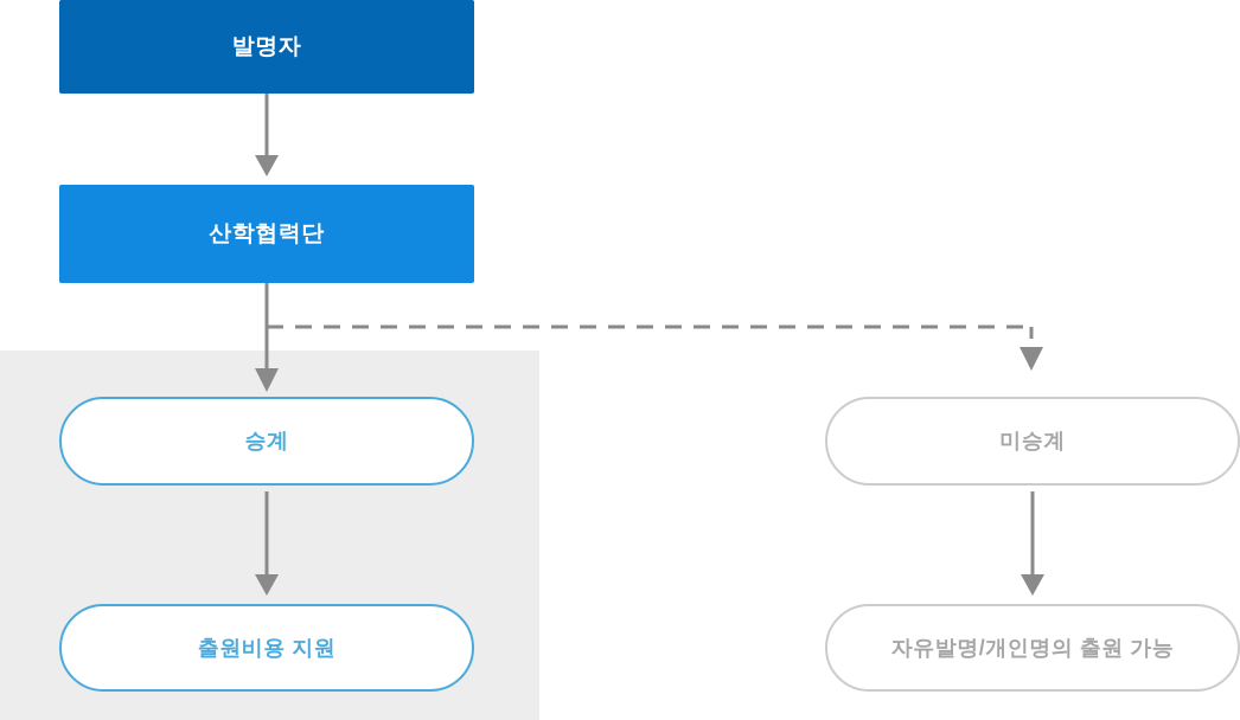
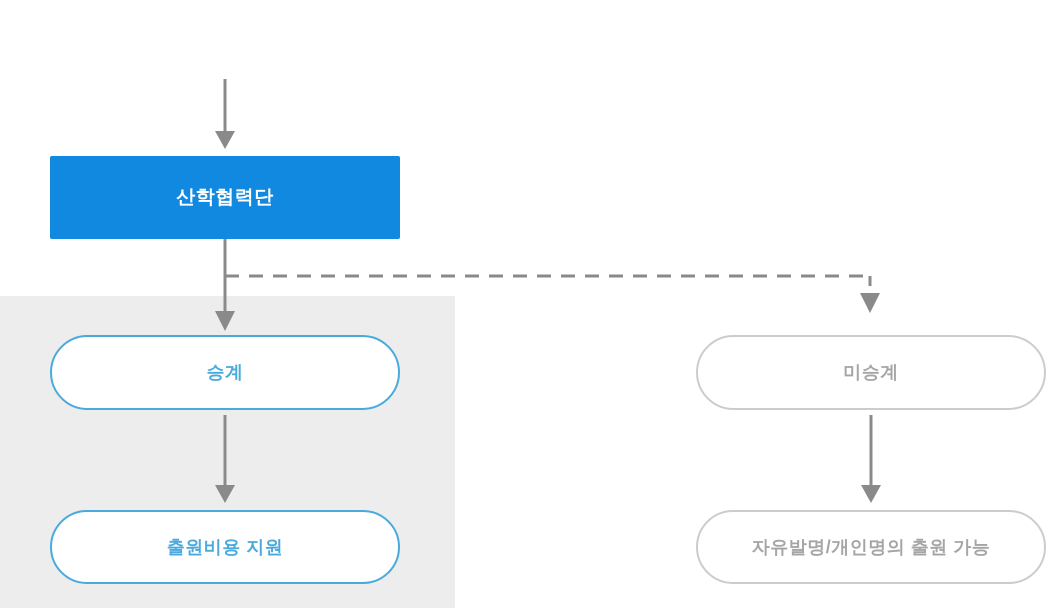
- 발명자
  산학협력단
  승계
  출원비용 지원
  미승계
  자유발명/개인명의 출원 가능
